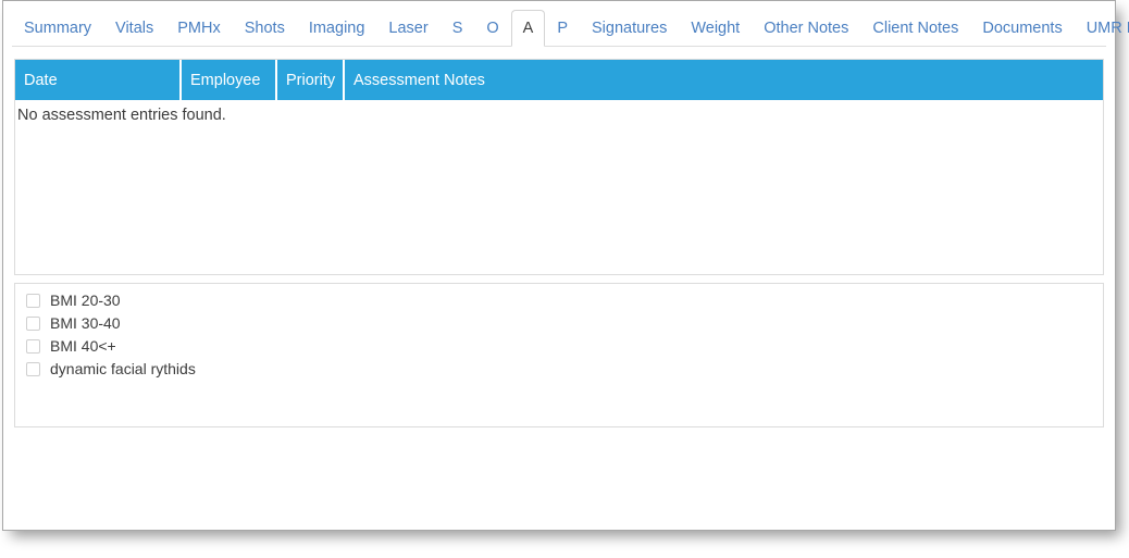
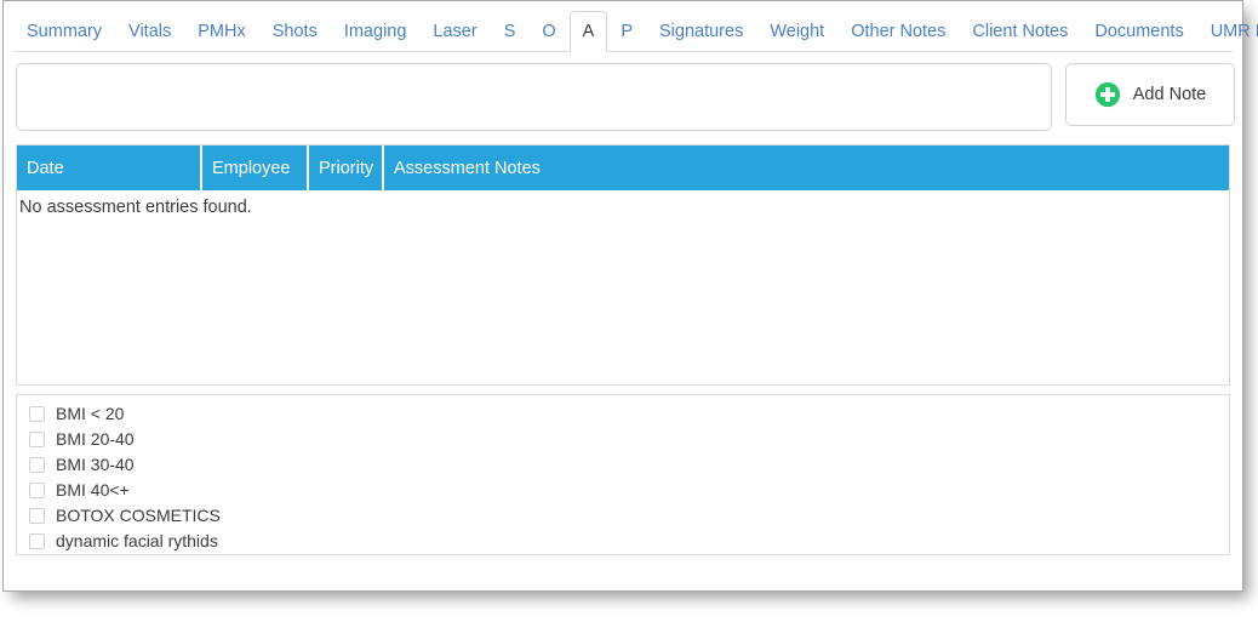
  Summary Vitals PMHx Shots Imaging Laser S O A P Signatures Weight Other Notes Client Notes Documents UMR
+ Add Note
  Date	Employee	Priority	Assessment Notes
  No assessment entries found.
+ BMI < 20
- BMI 20-30
+ BMI 20-40
  BMI 30-40
  BMI 40<+
+ BOTOX COSMETICS
  dynamic facial rythids
